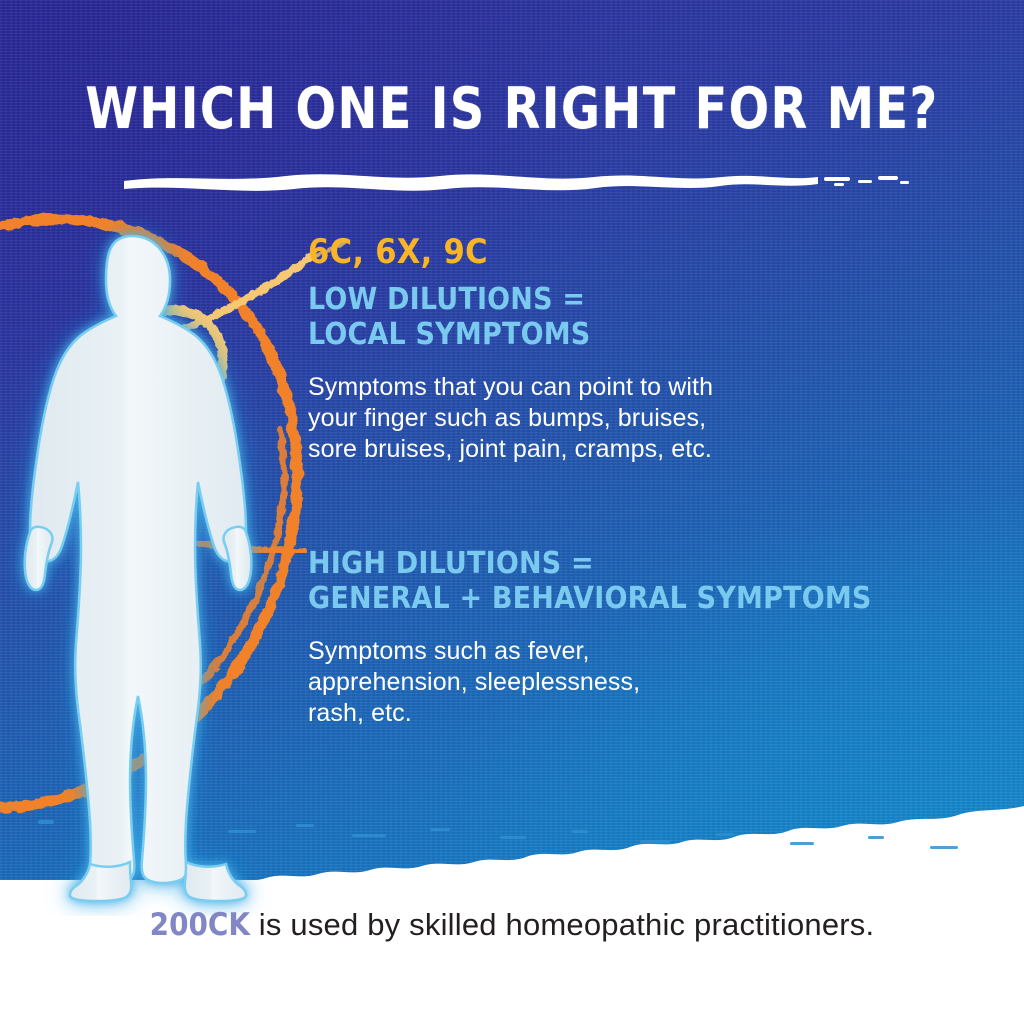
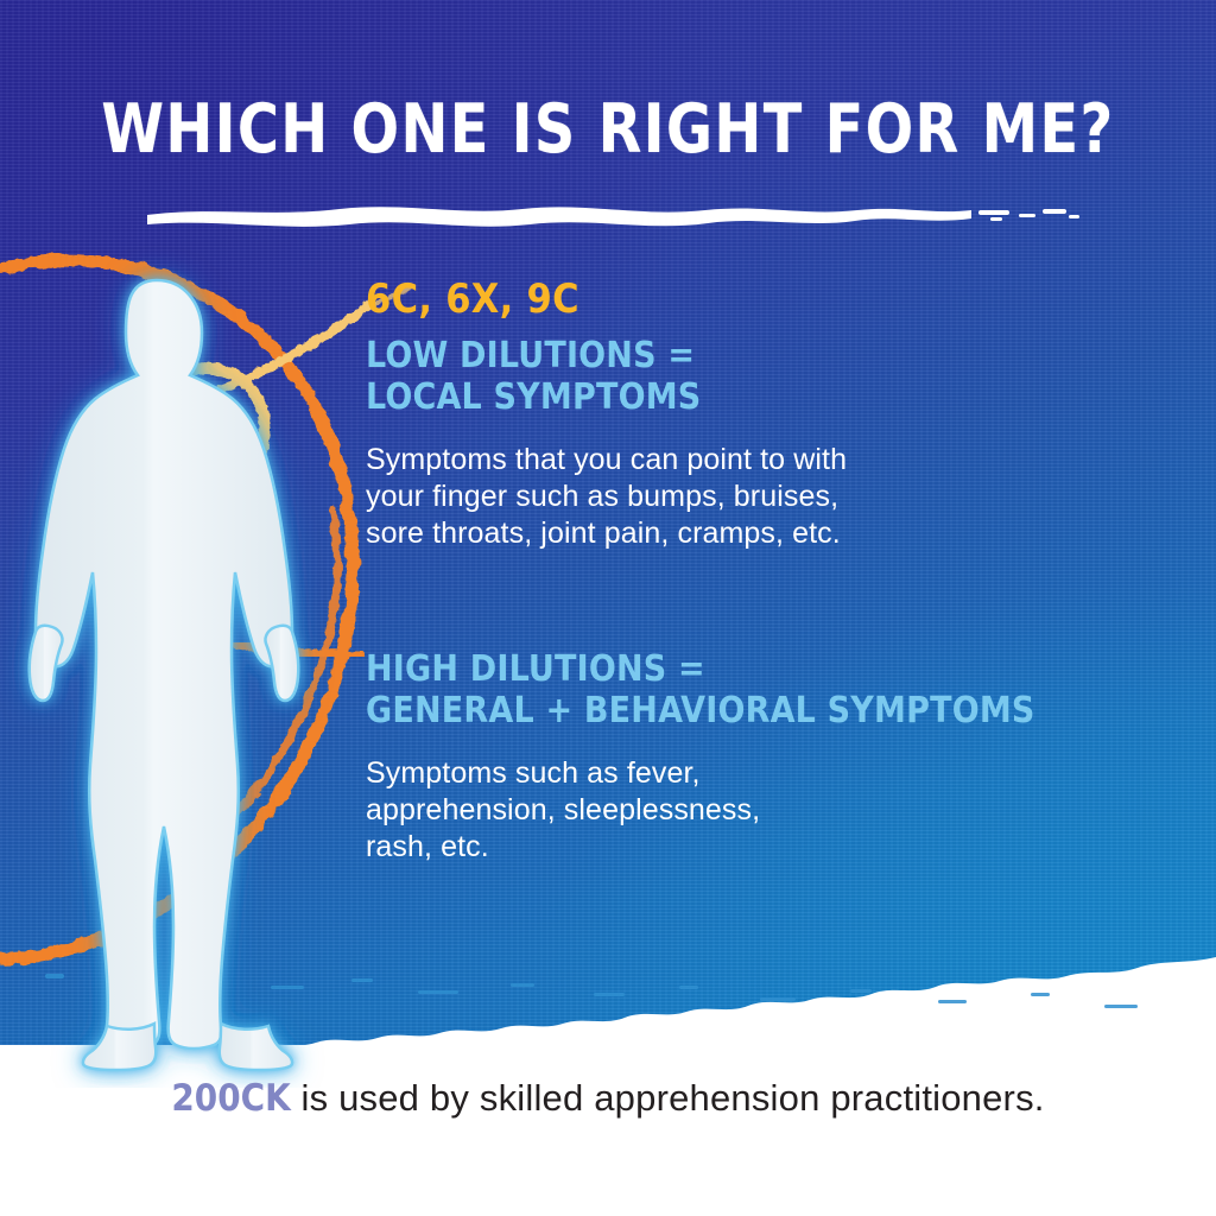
  WHICH ONE IS RIGHT FOR ME?
  6C, 6X, 9C
  LOW DILUTIONS =
  LOCAL SYMPTOMS
  Symptoms that you can point to with
  your finger such as bumps, bruises,
- sore bruises, joint pain, cramps, etc.
+ sore throats, joint pain, cramps, etc.
  HIGH DILUTIONS =
  GENERAL + BEHAVIORAL SYMPTOMS
  Symptoms such as fever,
  apprehension, sleeplessness,
  rash, etc.
- 200CK is used by skilled homeopathic practitioners.
+ 200CK is used by skilled apprehension practitioners.
